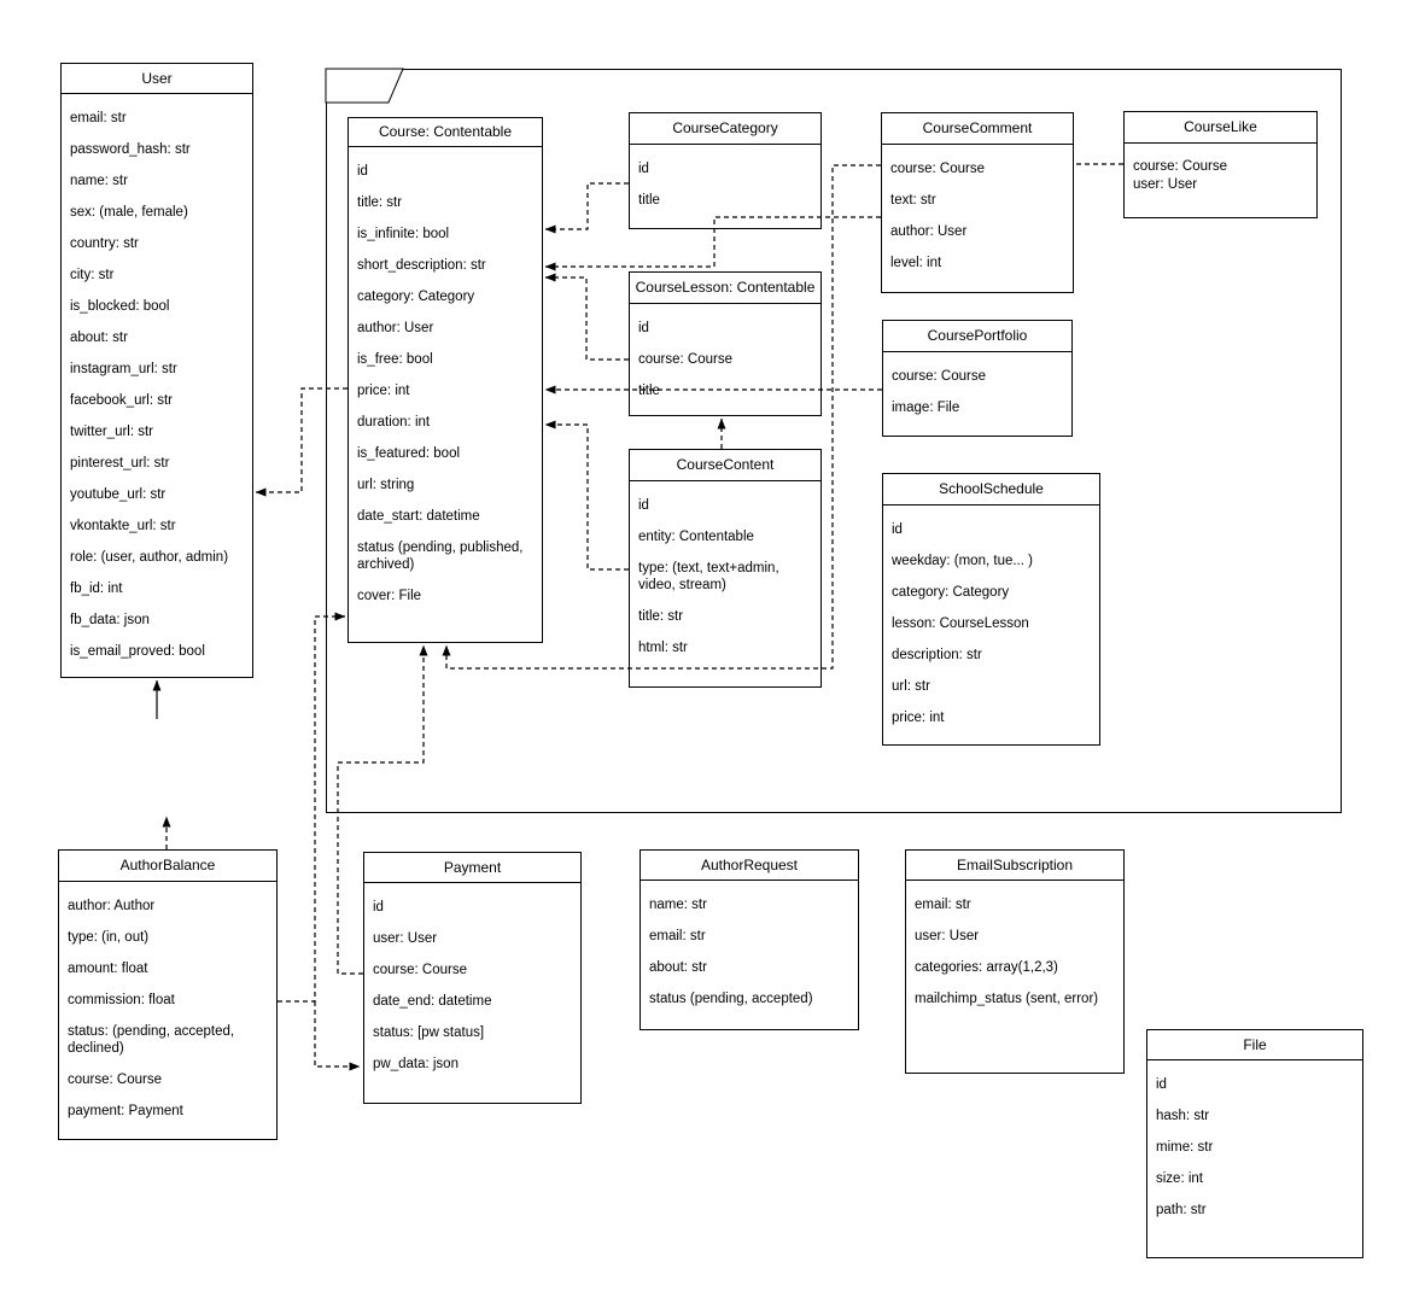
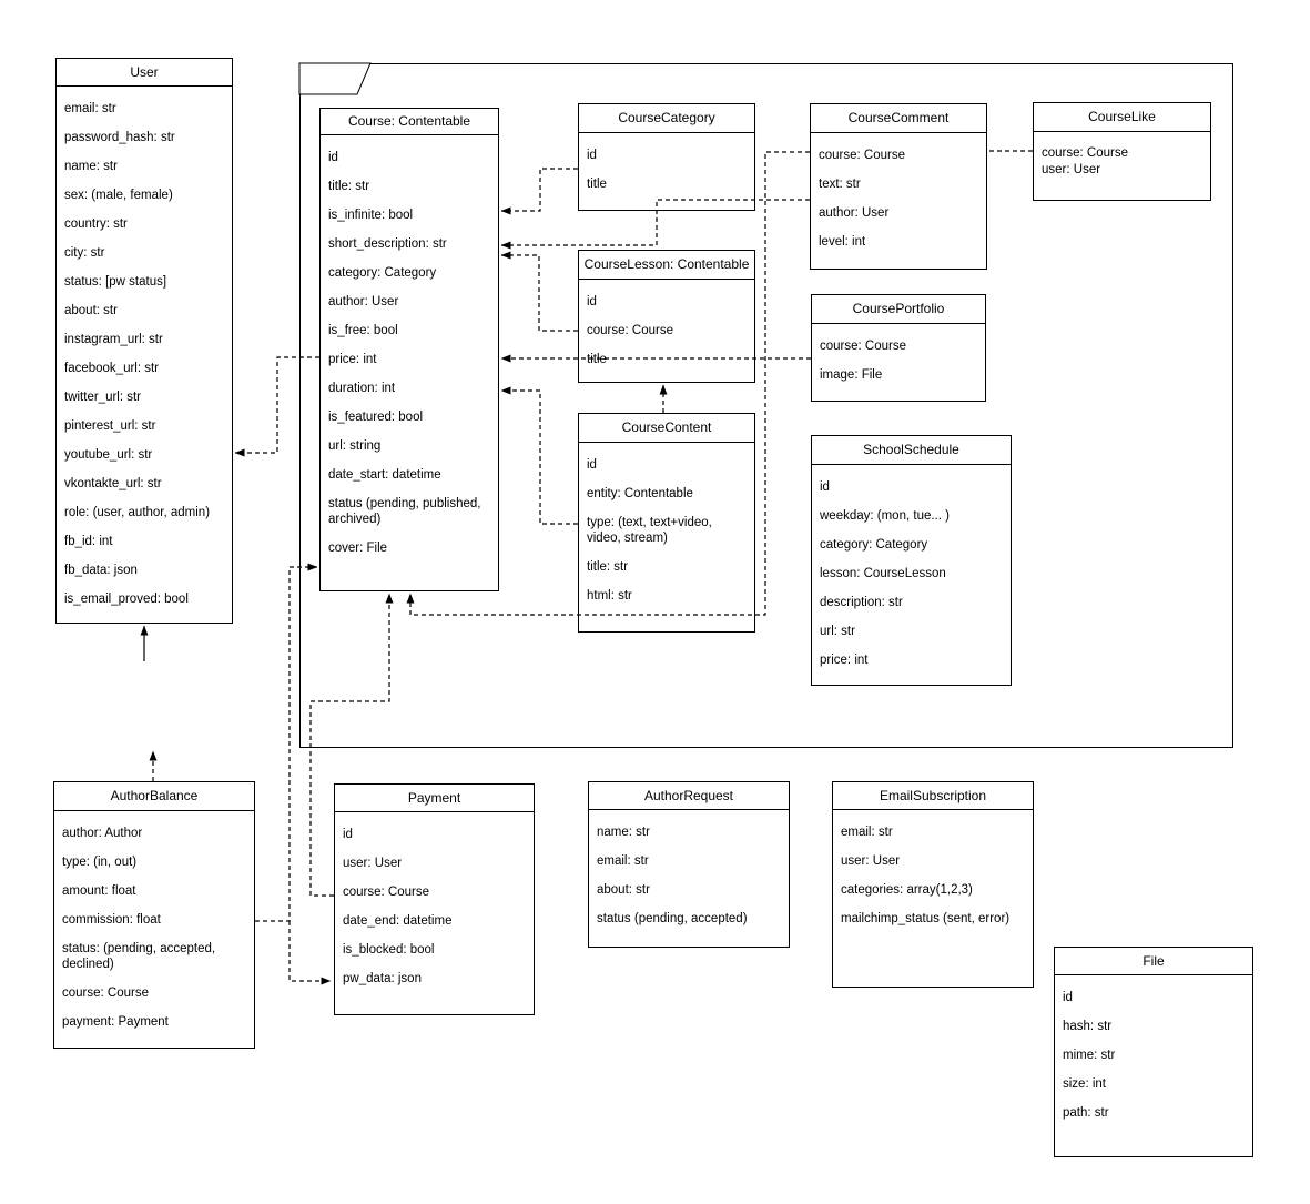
  User
  email: str
  password_hash: str
  name: str
  sex: (male, female)
  country: str
  city: str
- is_blocked: bool
+ status: [pw status]
  about: str
  instagram_url: str
  facebook_url: str
  twitter_url: str
  pinterest_url: str
  youtube_url: str
  vkontakte_url: str
  role: (user, author, admin)
  fb_id: int
  fb_data: json
  is_email_proved: bool
  Course: Contentable
  id
  title: str
  is_infinite: bool
  short_description: str
  category: Category
  author: User
  is_free: bool
  price: int
  duration: int
  is_featured: bool
  url: string
  date_start: datetime
  status (pending, published, archived)
  cover: File
  CourseCategory
  id
  title
  CourseLesson: Contentable
  id
  course: Course
  title
  CourseComment
  course: Course
  text: str
  author: User
  level: int
  CourseLike
  course: Course
  user: User
  CoursePortfolio
  course: Course
  image: File
  SchoolSchedule
  id
  weekday: (mon, tue... )
  category: Category
  lesson: CourseLesson
  description: str
  url: str
  price: int
  CourseContent
  id
  entity: Contentable
- type: (text, text+admin, video, stream)
+ type: (text, text+video, video, stream)
  title: str
  html: str
  AuthorBalance
  author: Author
  type: (in, out)
  amount: float
  commission: float
  status: (pending, accepted, declined)
  course: Course
  payment: Payment
  Payment
  id
  user: User
  course: Course
  date_end: datetime
- status: [pw status]
+ is_blocked: bool
  pw_data: json
  AuthorRequest
  name: str
  email: str
  about: str
  status (pending, accepted)
  EmailSubscription
  email: str
  user: User
  categories: array(1,2,3)
  mailchimp_status (sent, error)
  File
  id
  hash: str
  mime: str
  size: int
  path: str
